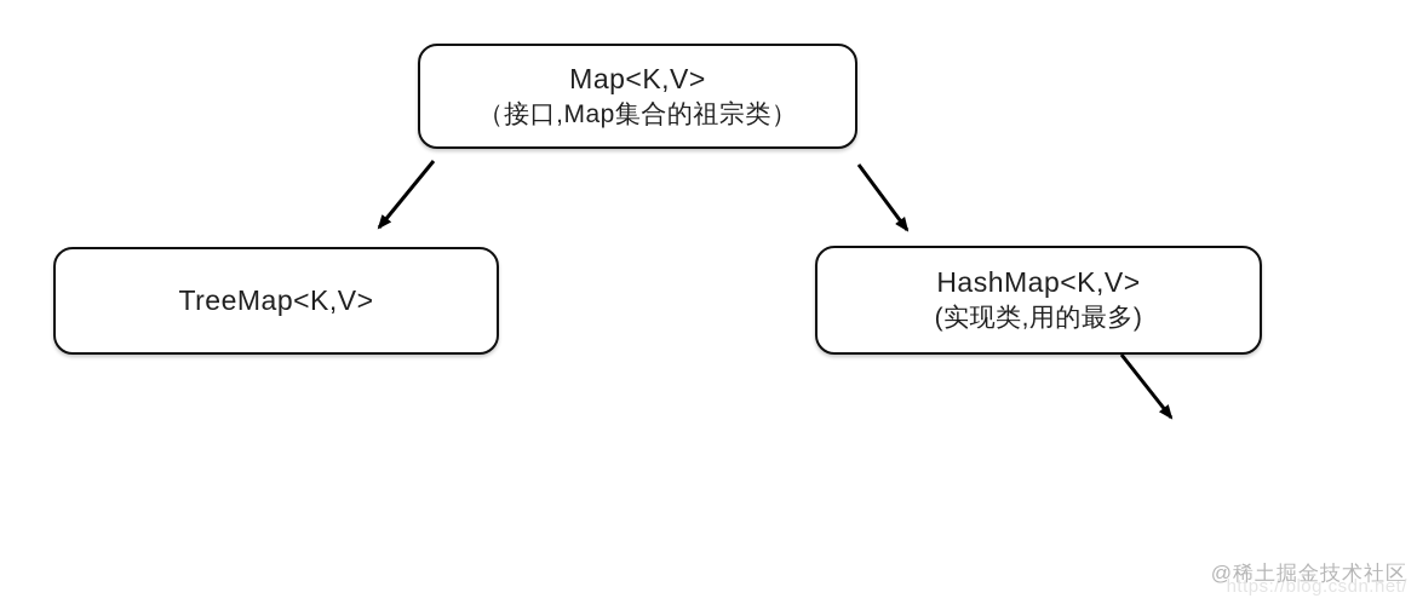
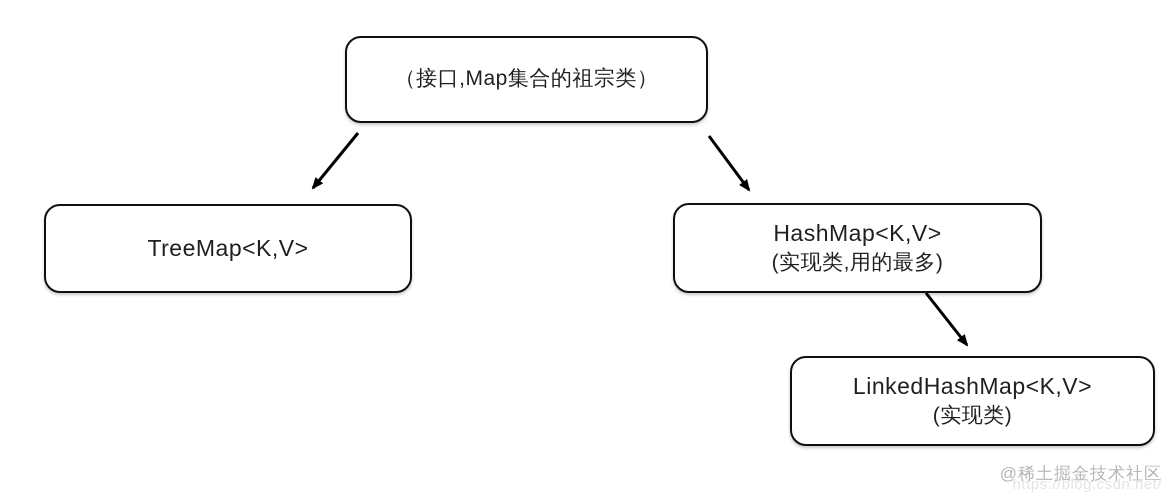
- Map<K,V>
  （接口,Map集合的祖宗类）
  TreeMap<K,V>
  HashMap<K,V>
  (实现类,用的最多)
+ LinkedHashMap<K,V>
+ (实现类)
  https://blog.csdn.net/
  @稀土掘金技术社区
